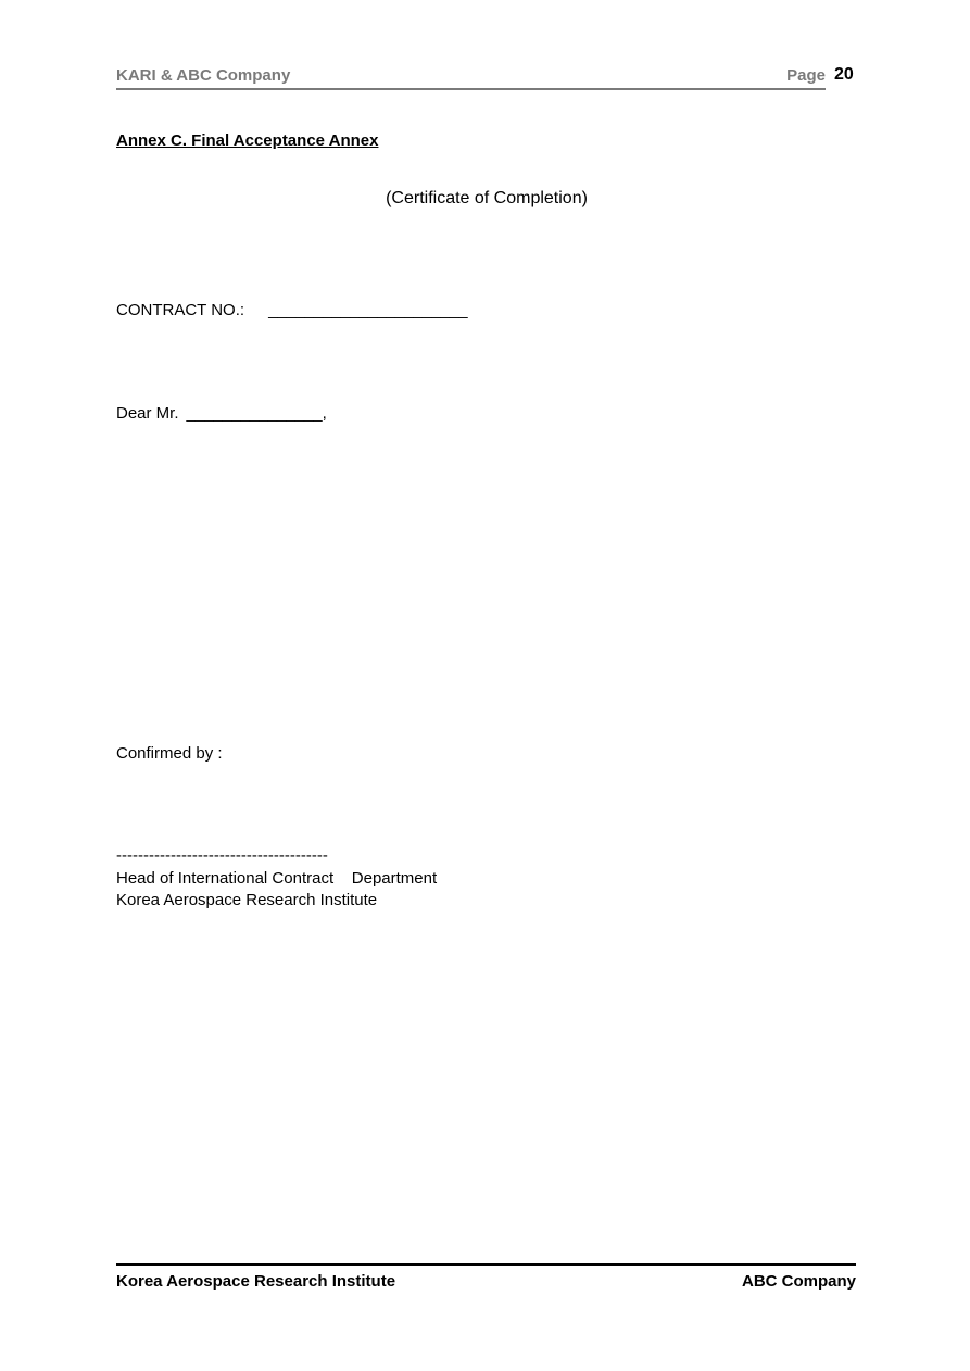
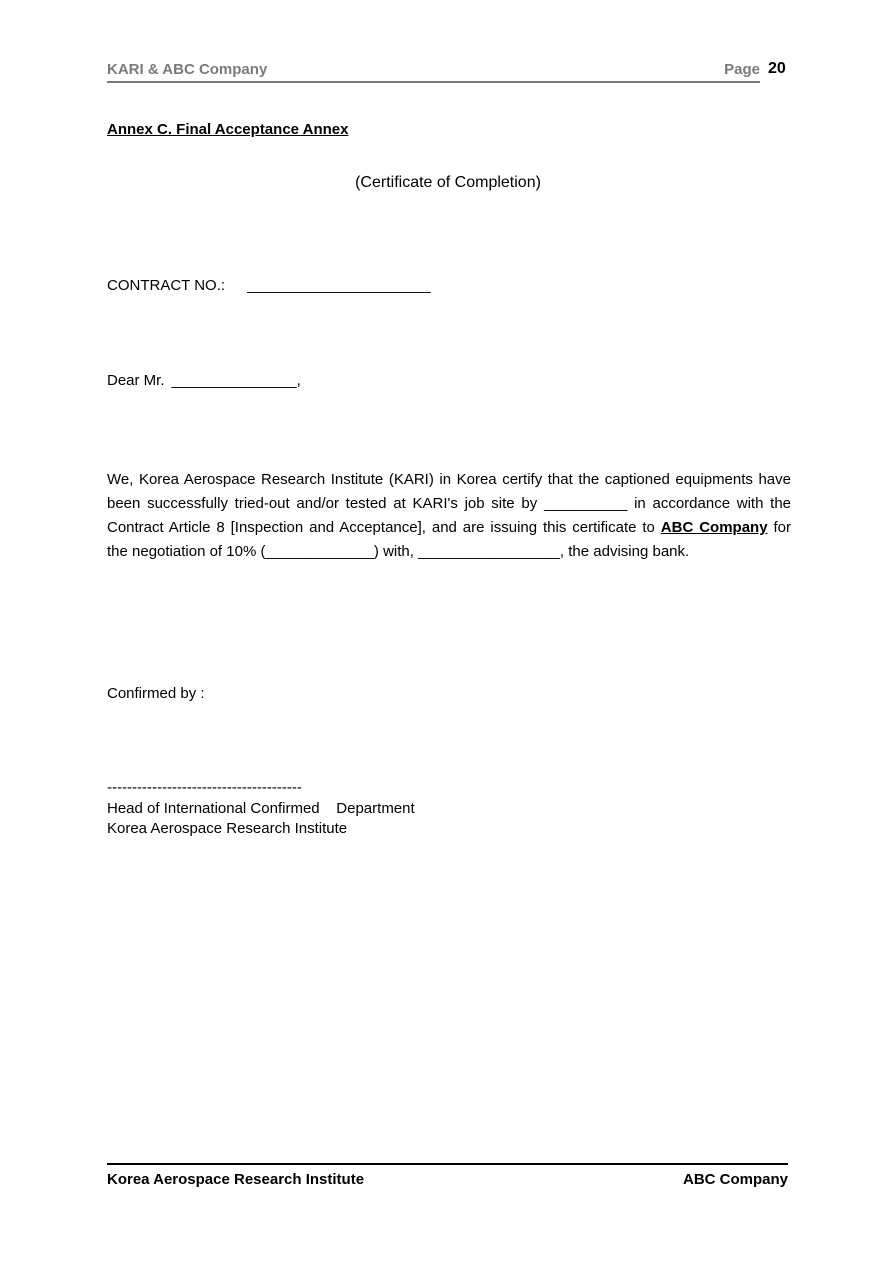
  KARI & ABC Company
  Page
  20
  Annex C. Final Acceptance Annex
  (Certificate of Completion)
  CONTRACT NO.: ______________________
  Dear Mr. _______________,
+ We, Korea Aerospace Research Institute (KARI) in Korea certify that the captioned equipments have been successfully tried-out and/or tested at KARI's job site by __________ in accordance with the Contract Article 8 [Inspection and Acceptance], and are issuing this certificate to ABC Company for the negotiation of 10% (_____________) with, _________________, the advising bank.
  Confirmed by :
  ---------------------------------------
- Head of International Contract Department
+ Head of International Confirmed Department
  Korea Aerospace Research Institute
  Korea Aerospace Research Institute
  ABC Company
